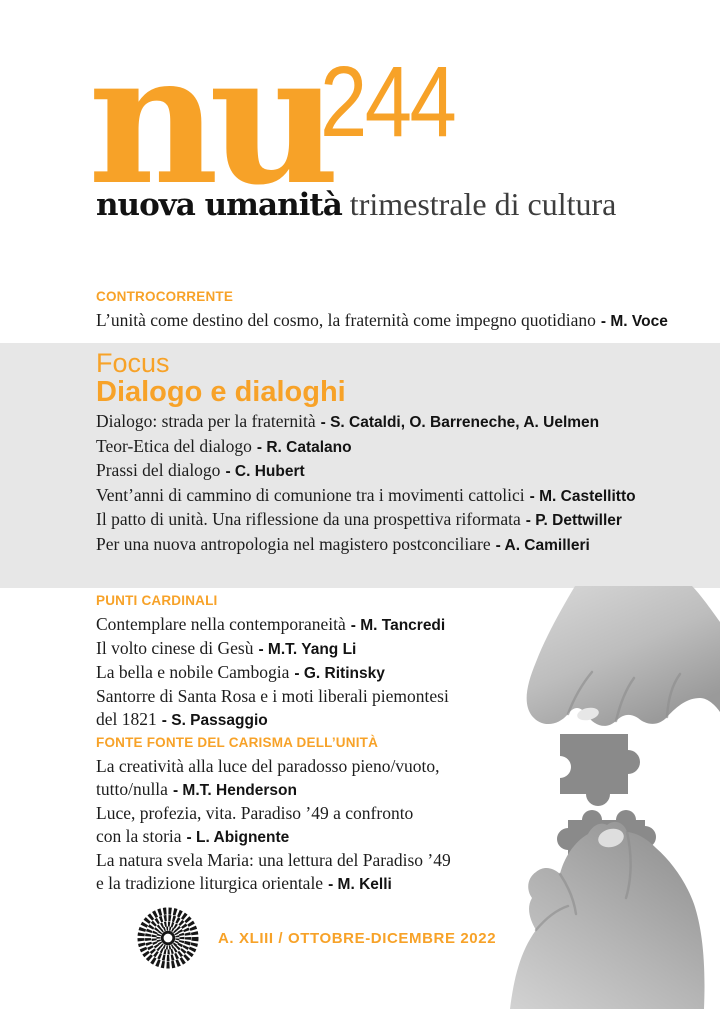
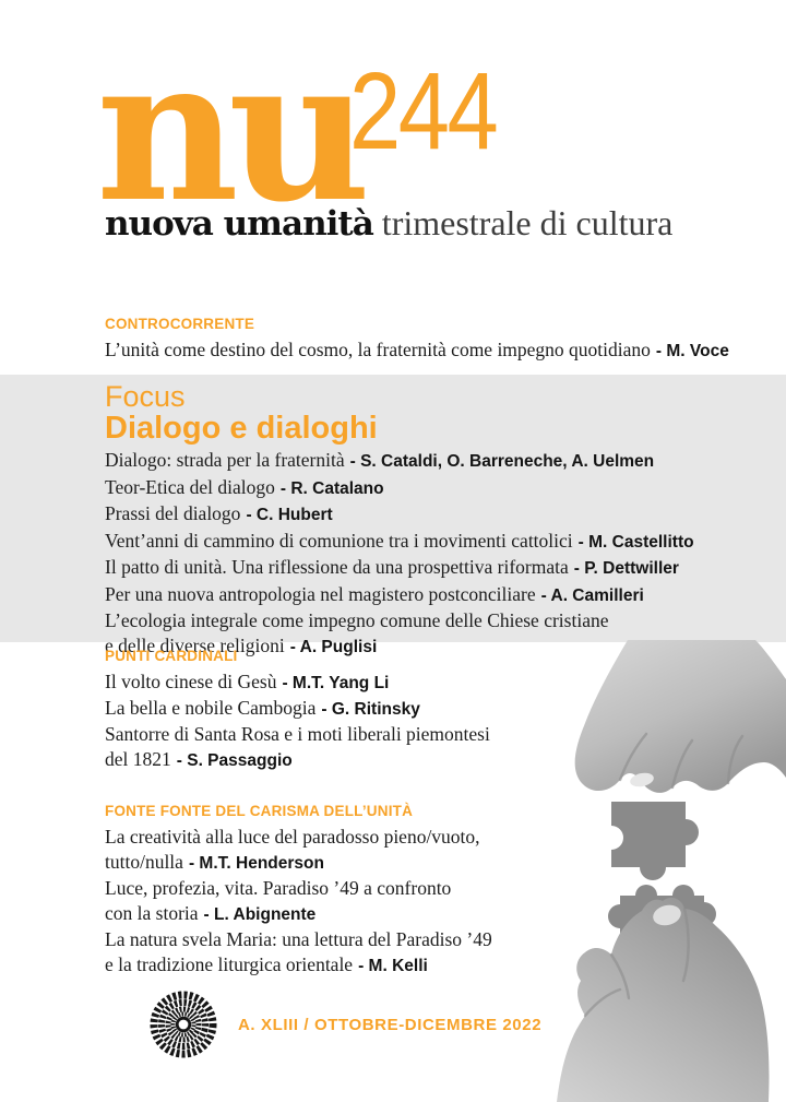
  nu
  244
  nuova umanità trimestrale di cultura
  CONTROCORRENTE
  L’unità come destino del cosmo, la fraternità come impegno quotidiano - M. Voce
  Focus
  Dialogo e dialoghi
  Dialogo: strada per la fraternità - S. Cataldi, O. Barreneche, A. Uelmen
  Teor-Etica del dialogo - R. Catalano
  Prassi del dialogo - C. Hubert
  Vent’anni di cammino di comunione tra i movimenti cattolici - M. Castellitto
  Il patto di unità. Una riflessione da una prospettiva riformata - P. Dettwiller
  Per una nuova antropologia nel magistero postconciliare - A. Camilleri
+ L’ecologia integrale come impegno comune delle Chiese cristiane
+ e delle diverse religioni - A. Puglisi
  PUNTI CARDINALI
- Contemplare nella contemporaneità - M. Tancredi
  Il volto cinese di Gesù - M.T. Yang Li
  La bella e nobile Cambogia - G. Ritinsky
  Santorre di Santa Rosa e i moti liberali piemontesi
  del 1821 - S. Passaggio
  FONTE FONTE DEL CARISMA DELL’UNITÀ
  La creatività alla luce del paradosso pieno/vuoto,
  tutto/nulla - M.T. Henderson
  Luce, profezia, vita. Paradiso ’49 a confronto
  con la storia - L. Abignente
  La natura svela Maria: una lettura del Paradiso ’49
  e la tradizione liturgica orientale - M. Kelli
  A. XLIII / OTTOBRE-DICEMBRE 2022
